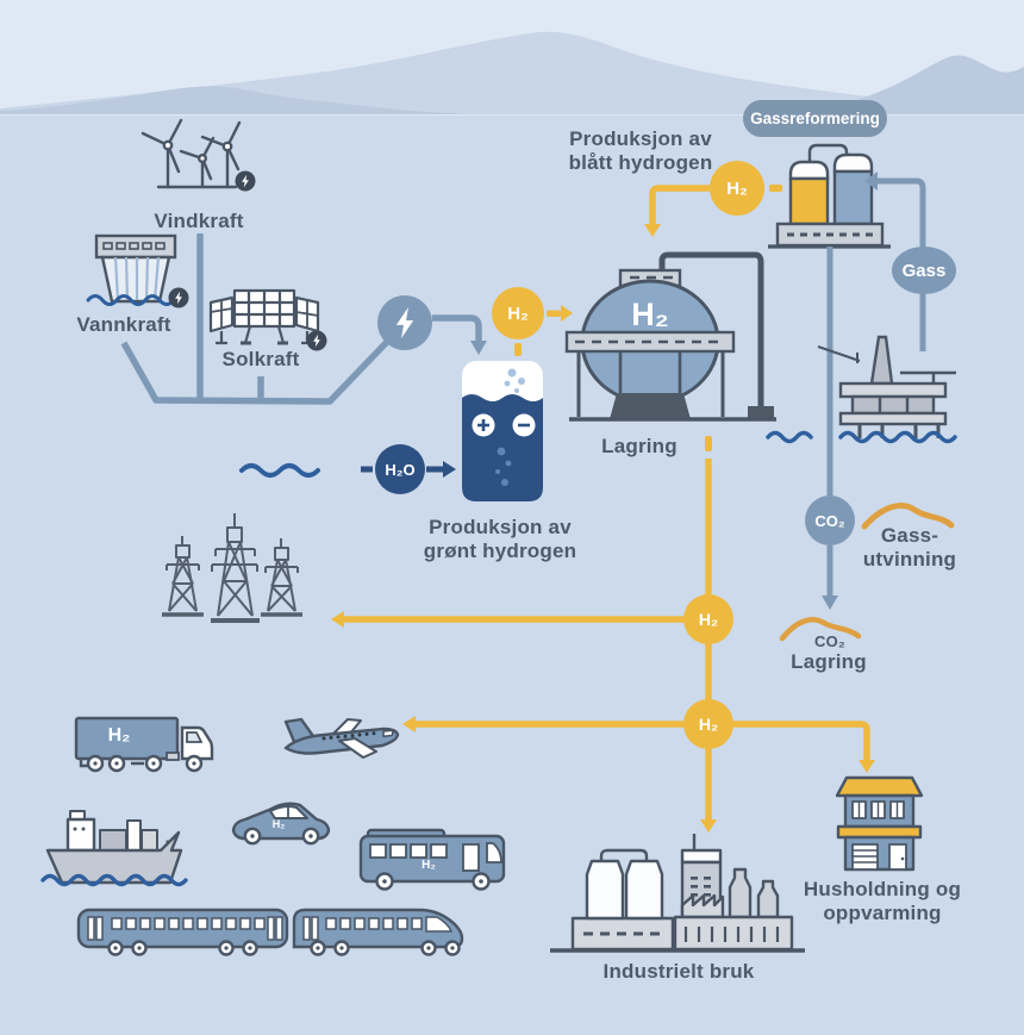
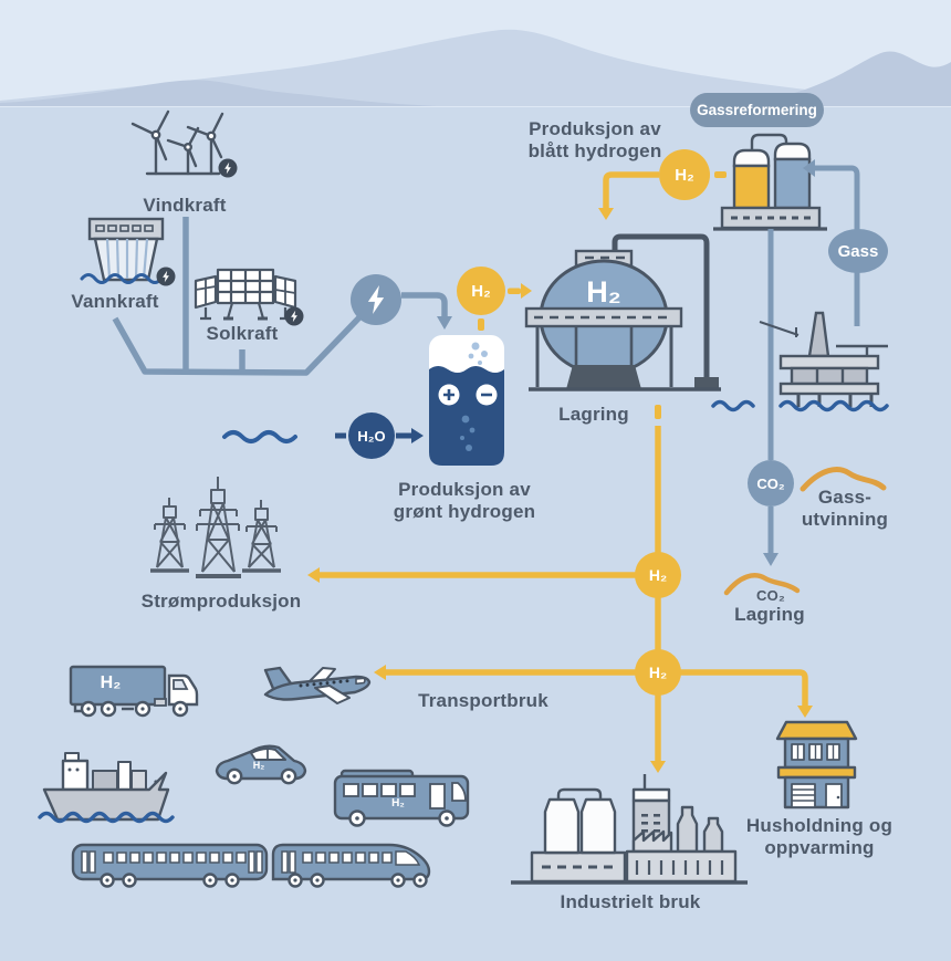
  Vindkraft
  Vannkraft
  Solkraft
  Produksjon av
  grønt hydrogen
  Lagring
  Produksjon av
  blått hydrogen
  Gass-
  utvinning
  CO₂
  Lagring
+ Strømproduksjon
+ Transportbruk
  Industrielt bruk
  Husholdning og
  oppvarming
  Gassreformering
  H₂
  H₂
  H₂O
  Gass
  CO₂
  H₂
  H₂
  H₂
  H₂
  H₂
  H₂
